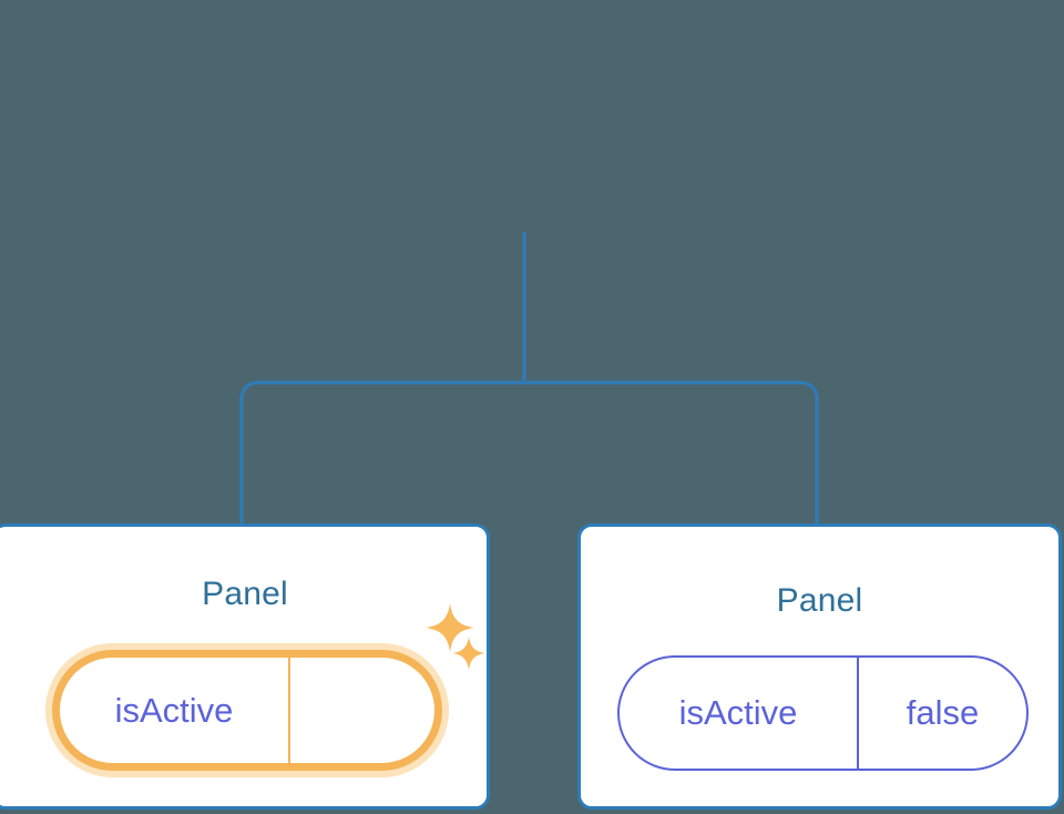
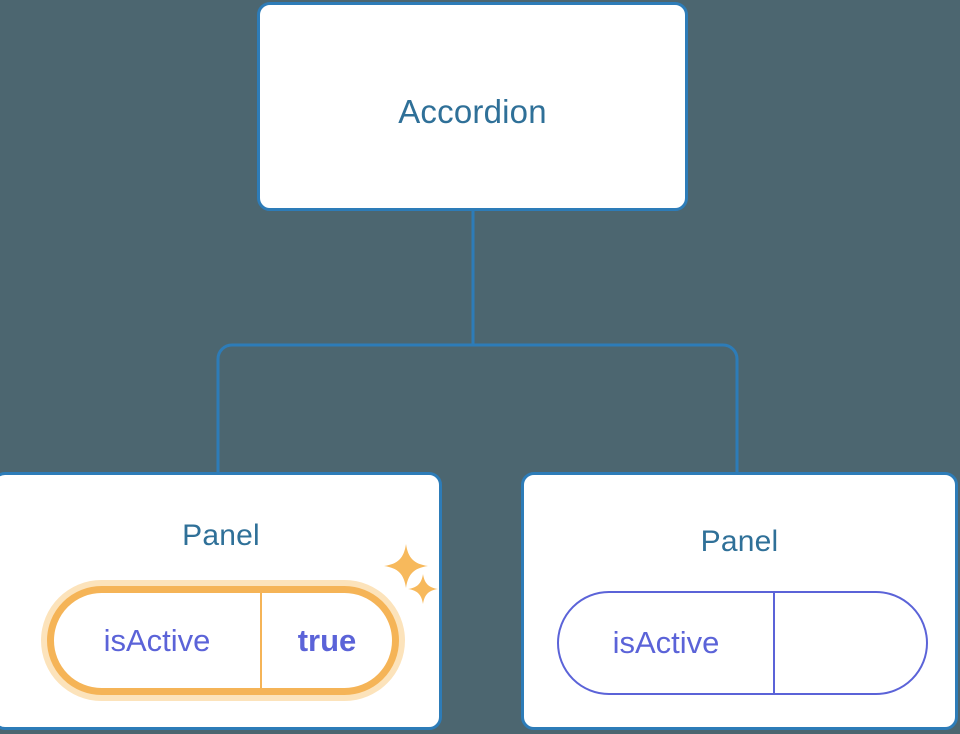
+ Accordion
  Panel
  isActive
+ true
  Panel
  isActive
- false
